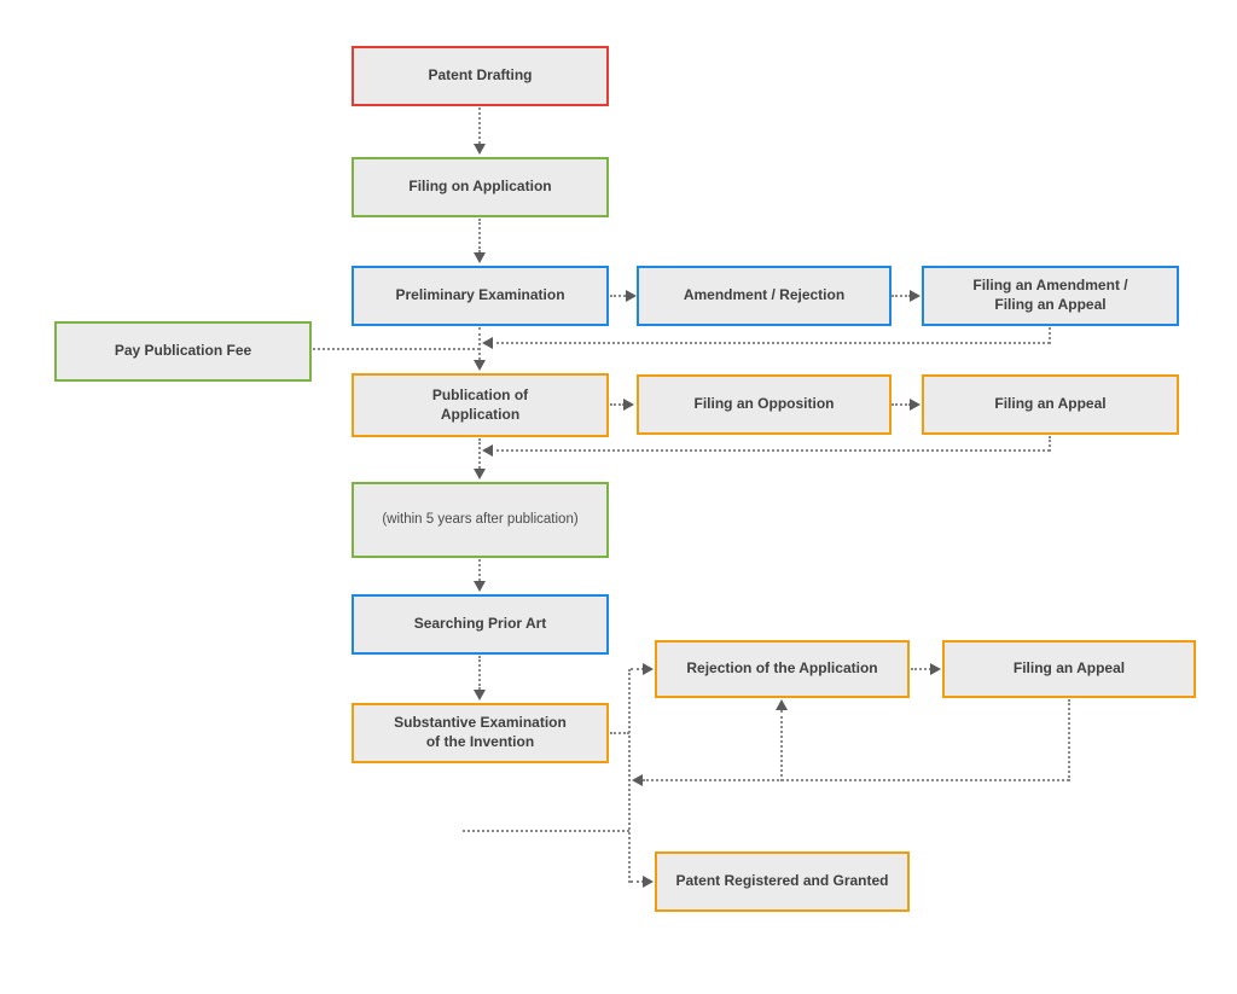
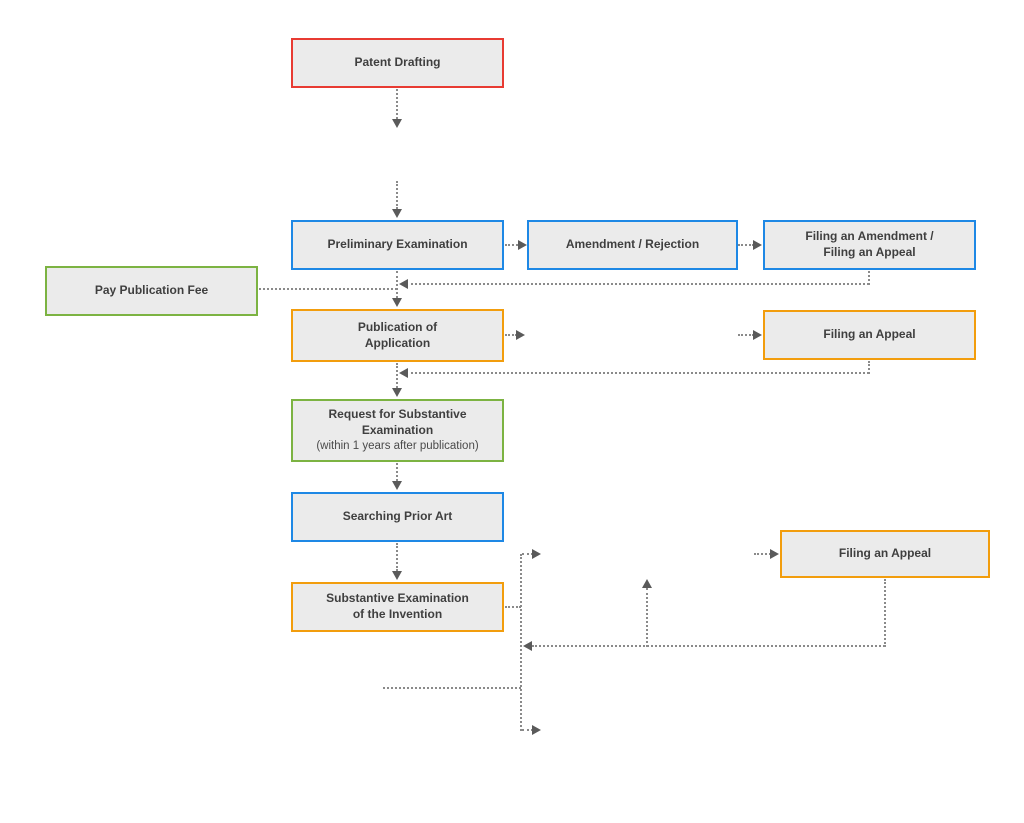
  Patent Drafting
- Filing on Application
  Preliminary Examination
  Amendment / Rejection
  Filing an Amendment /
  Filing an Appeal
  Pay Publication Fee
  Publication of
  Application
- Filing an Opposition
  Filing an Appeal
+ Request for Substantive
+ Examination
- (within 5 years after publication)
+ (within 1 years after publication)
  Searching Prior Art
  Substantive Examination
  of the Invention
- Rejection of the Application
  Filing an Appeal
- Patent Registered and Granted
